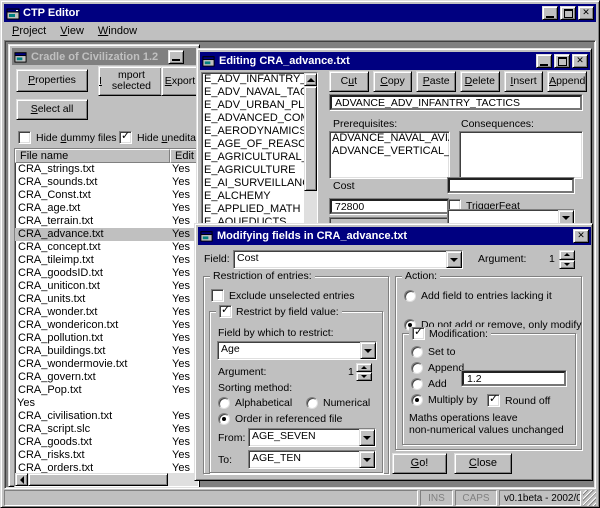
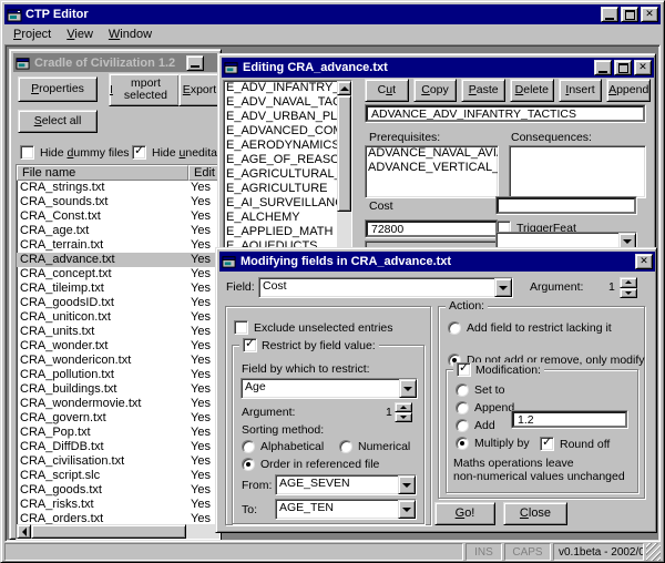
  CTP Editor
  ✕
  Project
  View
  Window
  Cradle of Civilization 1.2
  P
  roperties
  I
  mport selected
  E
  S
  elect all
  Hide dummy files
  ✓
  Hide unedita
  File name
  Edit
  CRA_strings.txt
  Yes
  CRA_sounds.txt
  Yes
  CRA_Const.txt
  Yes
  CRA_age.txt
  Yes
  CRA_terrain.txt
  Yes
  CRA_advance.txt
  Yes
  CRA_concept.txt
  Yes
  CRA_tileimp.txt
  Yes
  CRA_goodsID.txt
  Yes
  CRA_uniticon.txt
  Yes
  CRA_units.txt
  Yes
  CRA_wonder.txt
  Yes
  CRA_wondericon.txt
  Yes
  CRA_pollution.txt
  Yes
  CRA_buildings.txt
  Yes
  CRA_wondermovie.txt
  Yes
  CRA_govern.txt
  Yes
  CRA_Pop.txt
  Yes
+ CRA_DiffDB.txt
  Yes
  CRA_civilisation.txt
  Yes
  CRA_script.slc
  Yes
  CRA_goods.txt
  Yes
  CRA_risks.txt
  Yes
  CRA_orders.txt
  Yes
  Editing CRA_advance.txt
  ✕
  E_ADV_INFANTRY
  E_ADV_NAVAL_TA
  E_ADV_URBAN_PL
  E_ADVANCED_CO
  E_AERODYNAMIC
  E_AGE_OF_REASO
  E_AGRICULTURAL
  E_AGRICULTURE
  E_AI_SURVEILLAN
  E_ALCHEMY
  E_APPLIED_MATH
  E_AQUEDUCTS
  C
  u
  t
  C
  opy
  P
  aste
  D
  elete
  I
  nsert
  A
  ppend
  ADVANCE_ADV_INFANTRY_TACTICS
  Prerequisites:
  Consequences:
  ADVANCE_NAVAL_AVI
  ADVANCE_VERTICAL_
  Cost
  72800
  TriggerFeat
  Modifying fields in CRA_advance.txt
  ✕
  Field:
  Cost
  Argument:
  1
- Restriction of entries:
  Exclude unselected entries
  ✓
  Restrict by field value:
  Field by which to restrict:
  Age
  Argument:
  1
  Sorting method:
  Alphabetical
  Numerical
  Order in referenced file
  From:
  AGE_SEVEN
  To:
  AGE_TEN
  Action:
- Add field to entries lacking it
+ Add field to restrict lacking it
  Do not add or remove, only modify
  ✓
  Modification:
  Set to
  Append
  Add
  1.2
  Multiply by
  ✓
  Round off
  Maths operations leave
  non-numerical values unchanged
  G
  o!
  C
  lose
  INS
  CAPS
  v0.1beta - 2002/0
